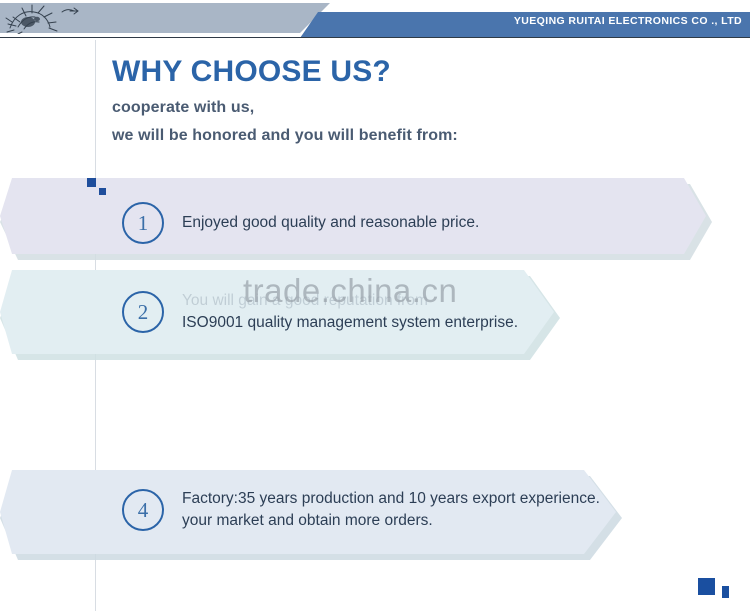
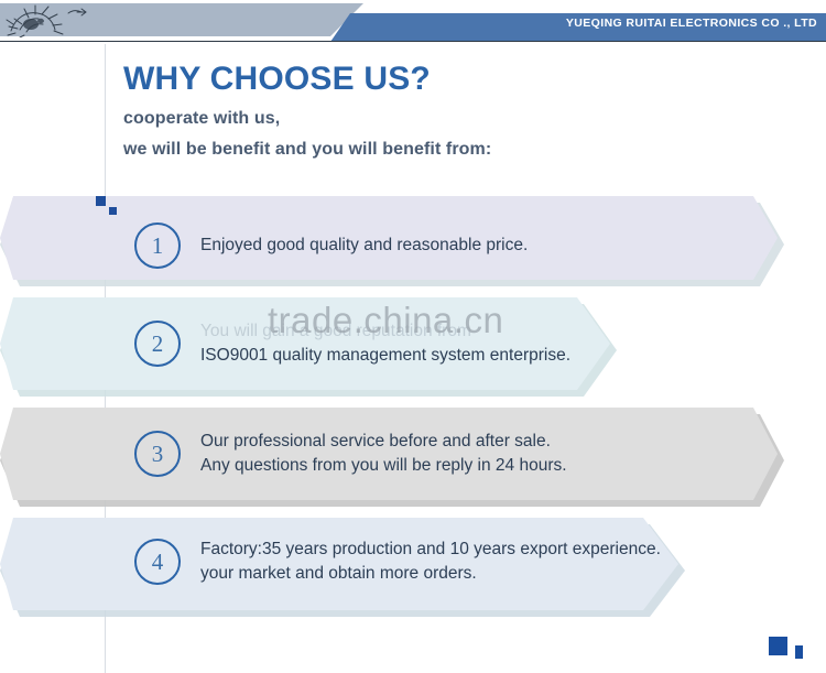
  YUEQING RUITAI ELECTRONICS CO ., LTD
  WHY CHOOSE US?
  cooperate with us,
- we will be honored and you will benefit from:
+ we will be benefit and you will benefit from:
  1
  Enjoyed good quality and reasonable price.
  2
  You will gain a good reputation from
  ISO9001 quality management system enterprise.
+ 3
+ Our professional service before and after sale.
+ Any questions from you will be reply in 24 hours.
  4
  Factory:35 years production and 10 years export experience.
  your market and obtain more orders.
  trade.china.cn
